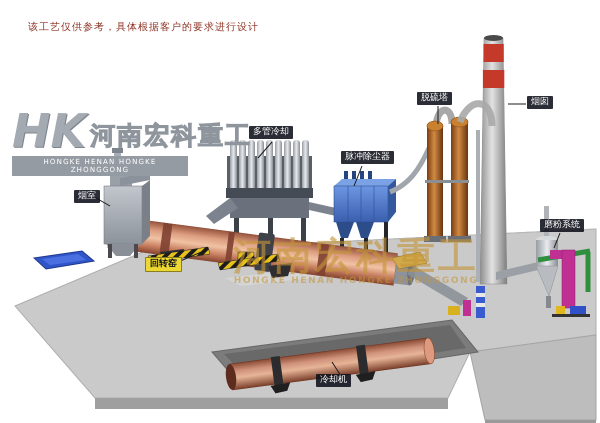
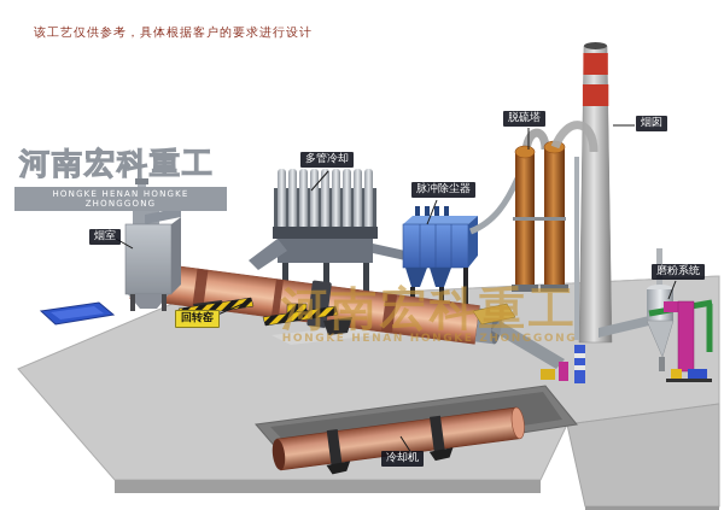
  该工艺仅供参考，具体根据客户的要求进行设计
- HK
  河南宏科重工
  HONGKE HENAN HONGKE ZHONGGONG
  河南宏科重工
  HONGKE HENAN HONGKE ZHONGGONG
  烟室
  多管冷却
  脉冲除尘器
  脱硫塔
  烟囱
  回转窑
  冷却机
  磨粉系统
